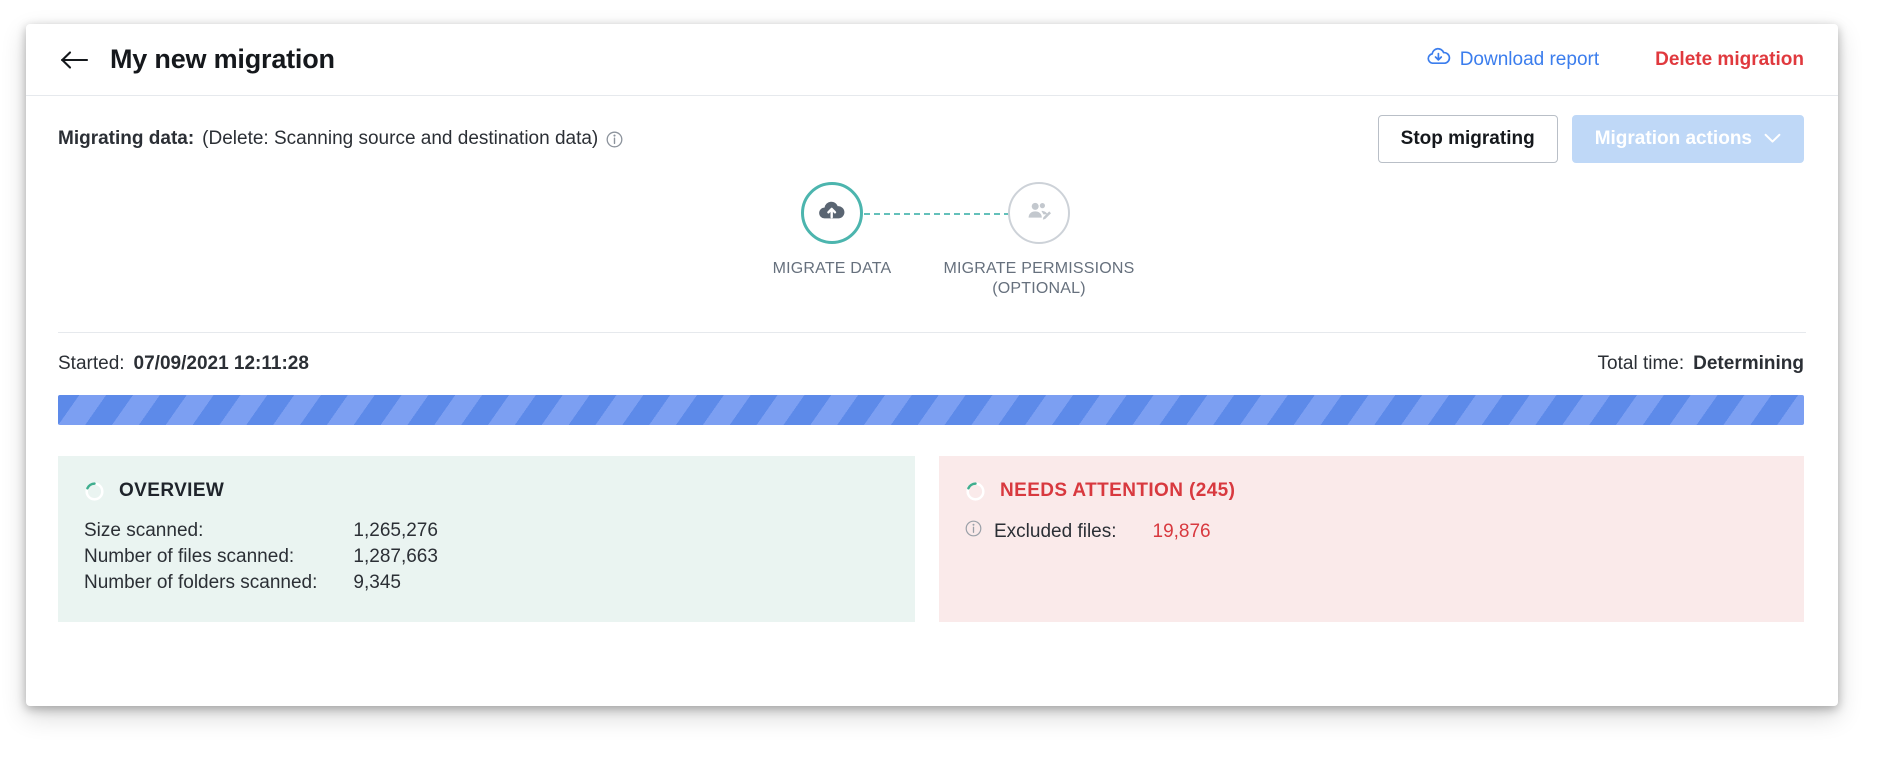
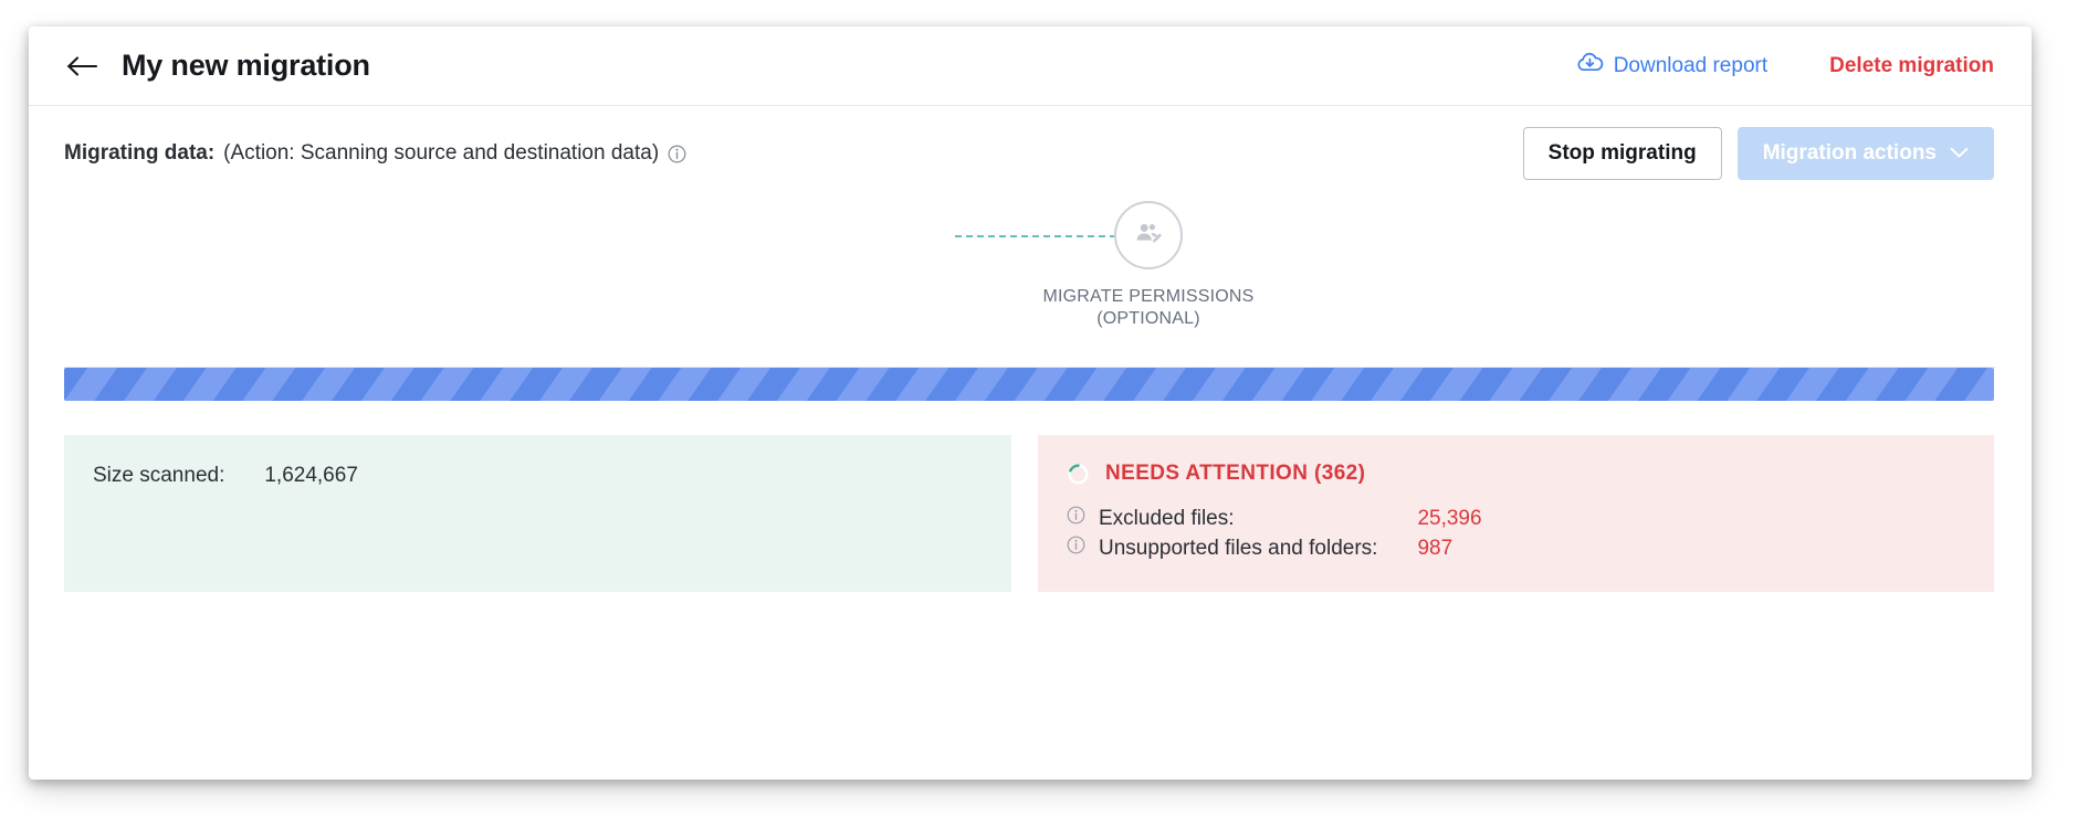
  My new migration
  Download report
  Delete migration
  Migrating data:
- (Delete: Scanning source and destination data)
+ (Action: Scanning source and destination data)
  Stop migrating
  Migration actions
- MIGRATE DATA
  MIGRATE PERMISSIONS
  (OPTIONAL)
- Started:
- 07/09/2021 12:11:28
- Total time:
- Determining
- OVERVIEW
- Size scanned:	1,265,276
+ Size scanned:	1,624,667
- Number of files scanned:	1,287,663
- Number of folders scanned:	9,345
- NEEDS ATTENTION (245)
+ NEEDS ATTENTION (362)
- 	Excluded files:	19,876
+ 	Excluded files:	25,396
+ 	Unsupported files and folders:	987
